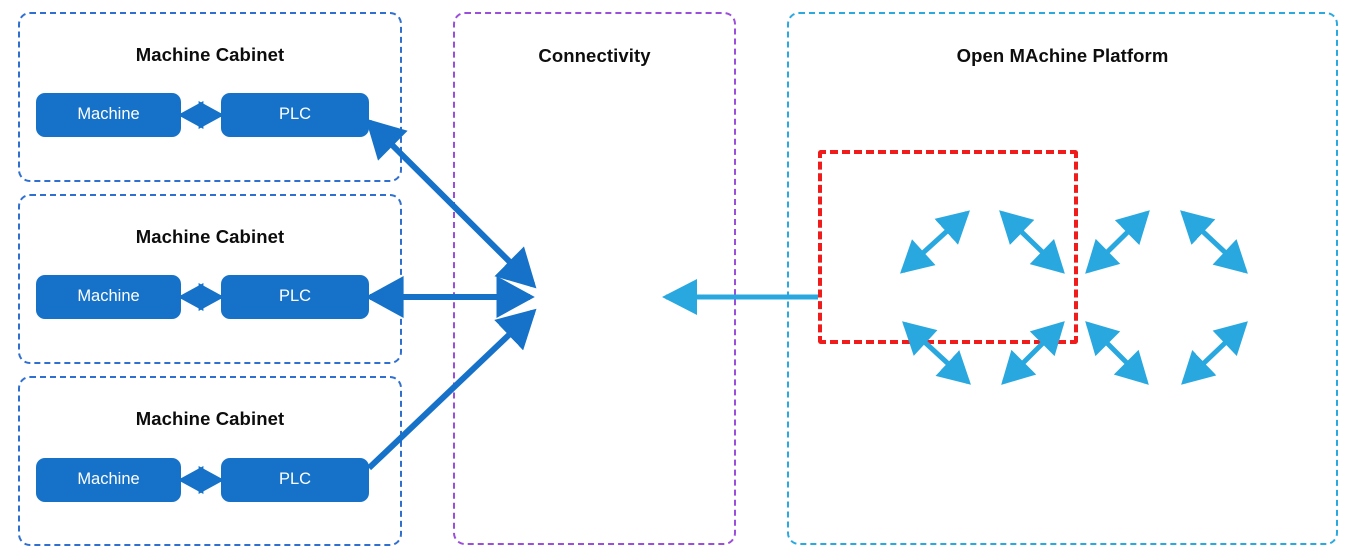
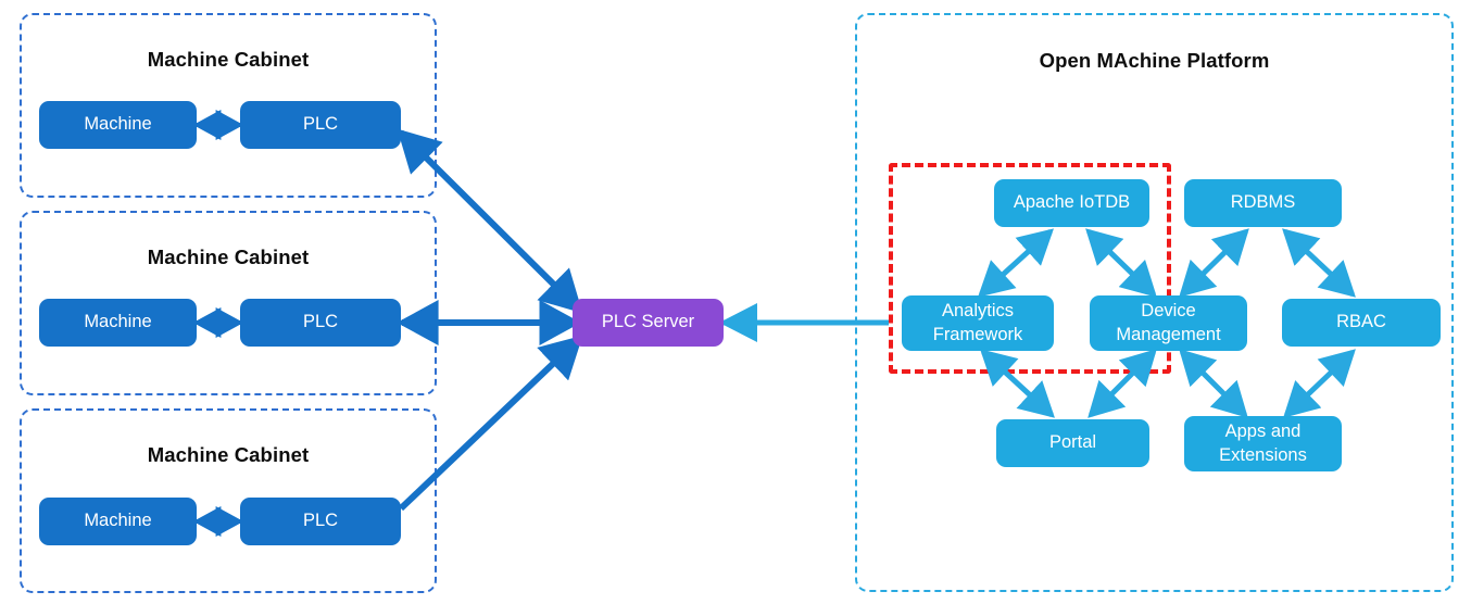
  Machine Cabinet
  Machine Cabinet
  Machine Cabinet
- Connectivity
  Open MAchine Platform
  Machine
  PLC
  Machine
  PLC
  Machine
  PLC
+ PLC Server
+ Apache IoTDB
+ RDBMS
+ Analytics
+ Framework
+ Device
+ Management
+ RBAC
+ Portal
+ Apps and
+ Extensions
